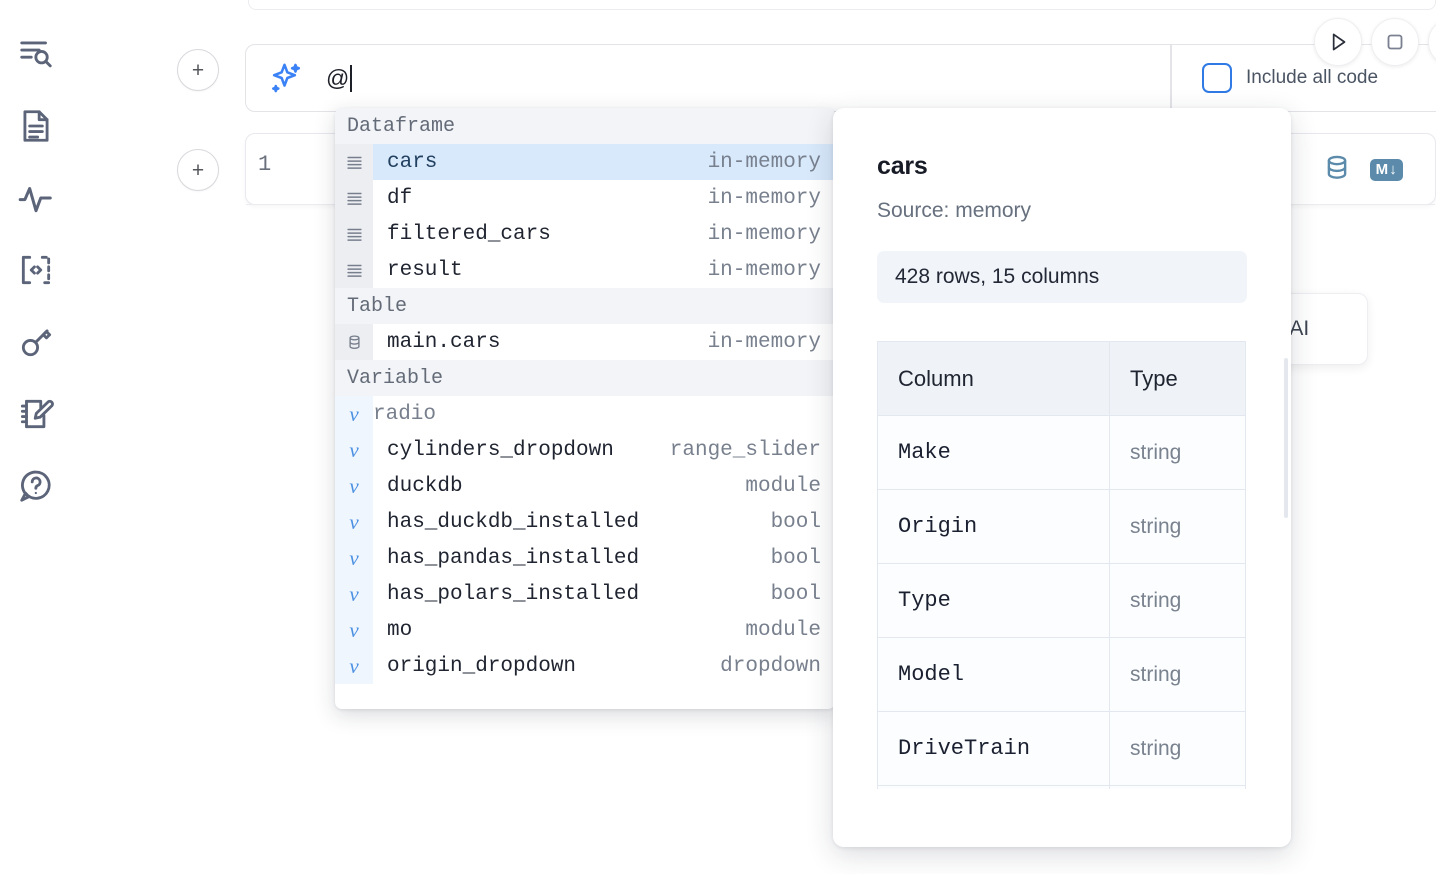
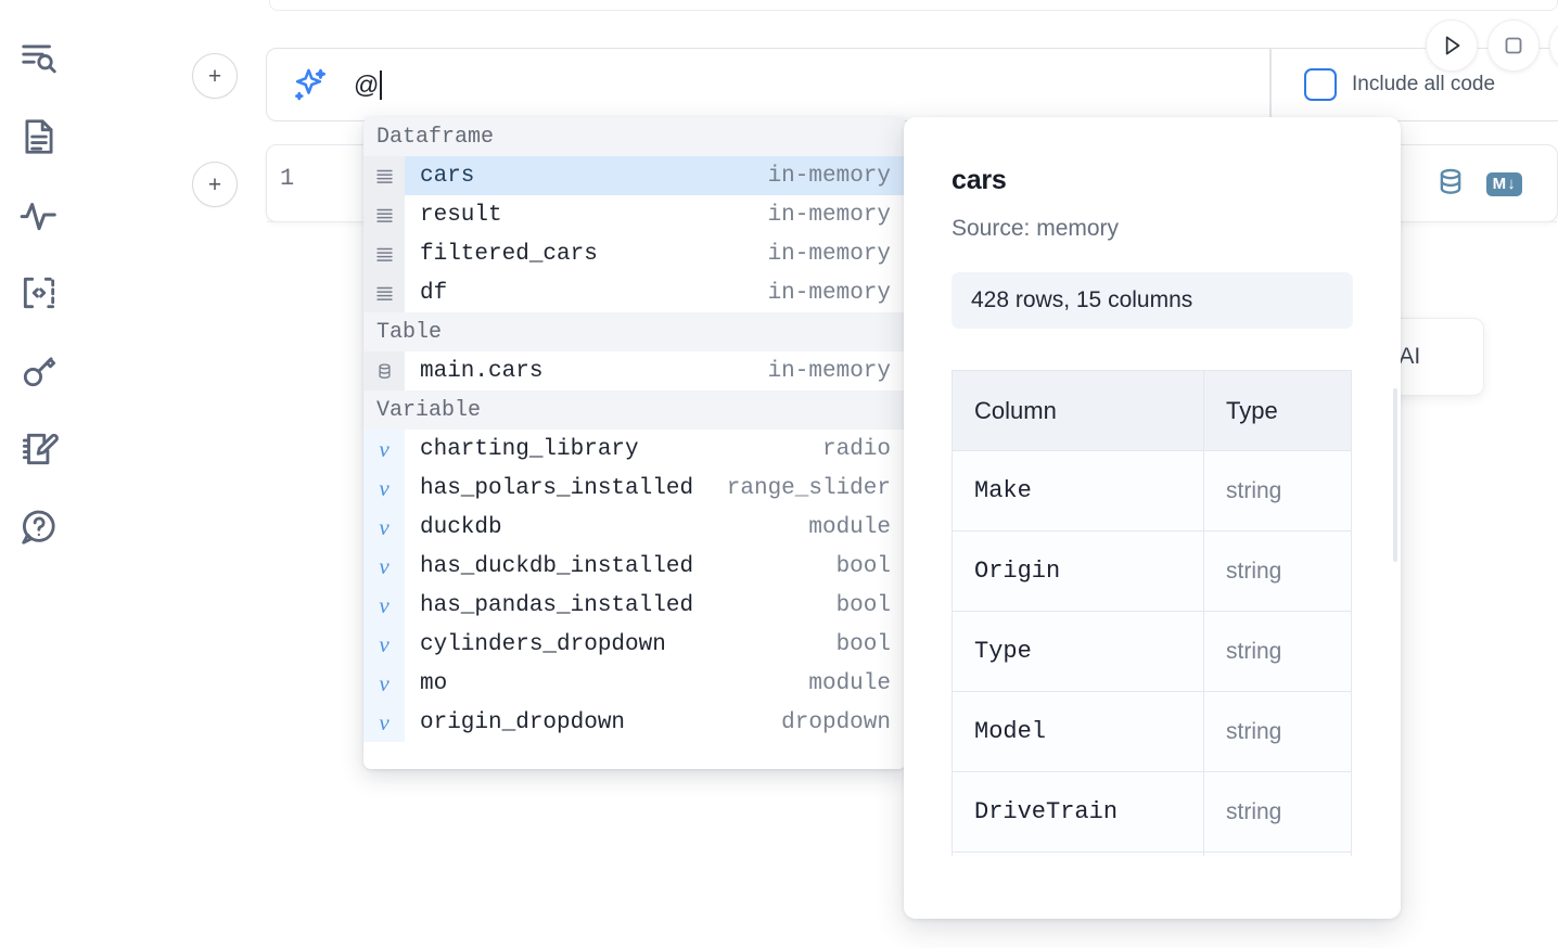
  +
  +
  @
  Include all code
  M
  ↓
  1
  Dataframe
  cars
  in-memory
- df
+ result
  in-memory
  filtered_cars
  in-memory
- result
+ df
  in-memory
  Table
  main.cars
  in-memory
  Variable
  v
+ charting_library
  radio
  v
- cylinders_dropdown
+ has_polars_installed
  range_slider
  v
  duckdb
  module
  v
  has_duckdb_installed
  bool
  v
  has_pandas_installed
  bool
  v
- has_polars_installed
+ cylinders_dropdown
  bool
  v
  mo
  module
  v
  origin_dropdown
  dropdown
  cars
  Source: memory
  428 rows, 15 columns
  Column	Type
  Make	string
  Origin	string
  Type	string
  Model	string
  DriveTrain	string
